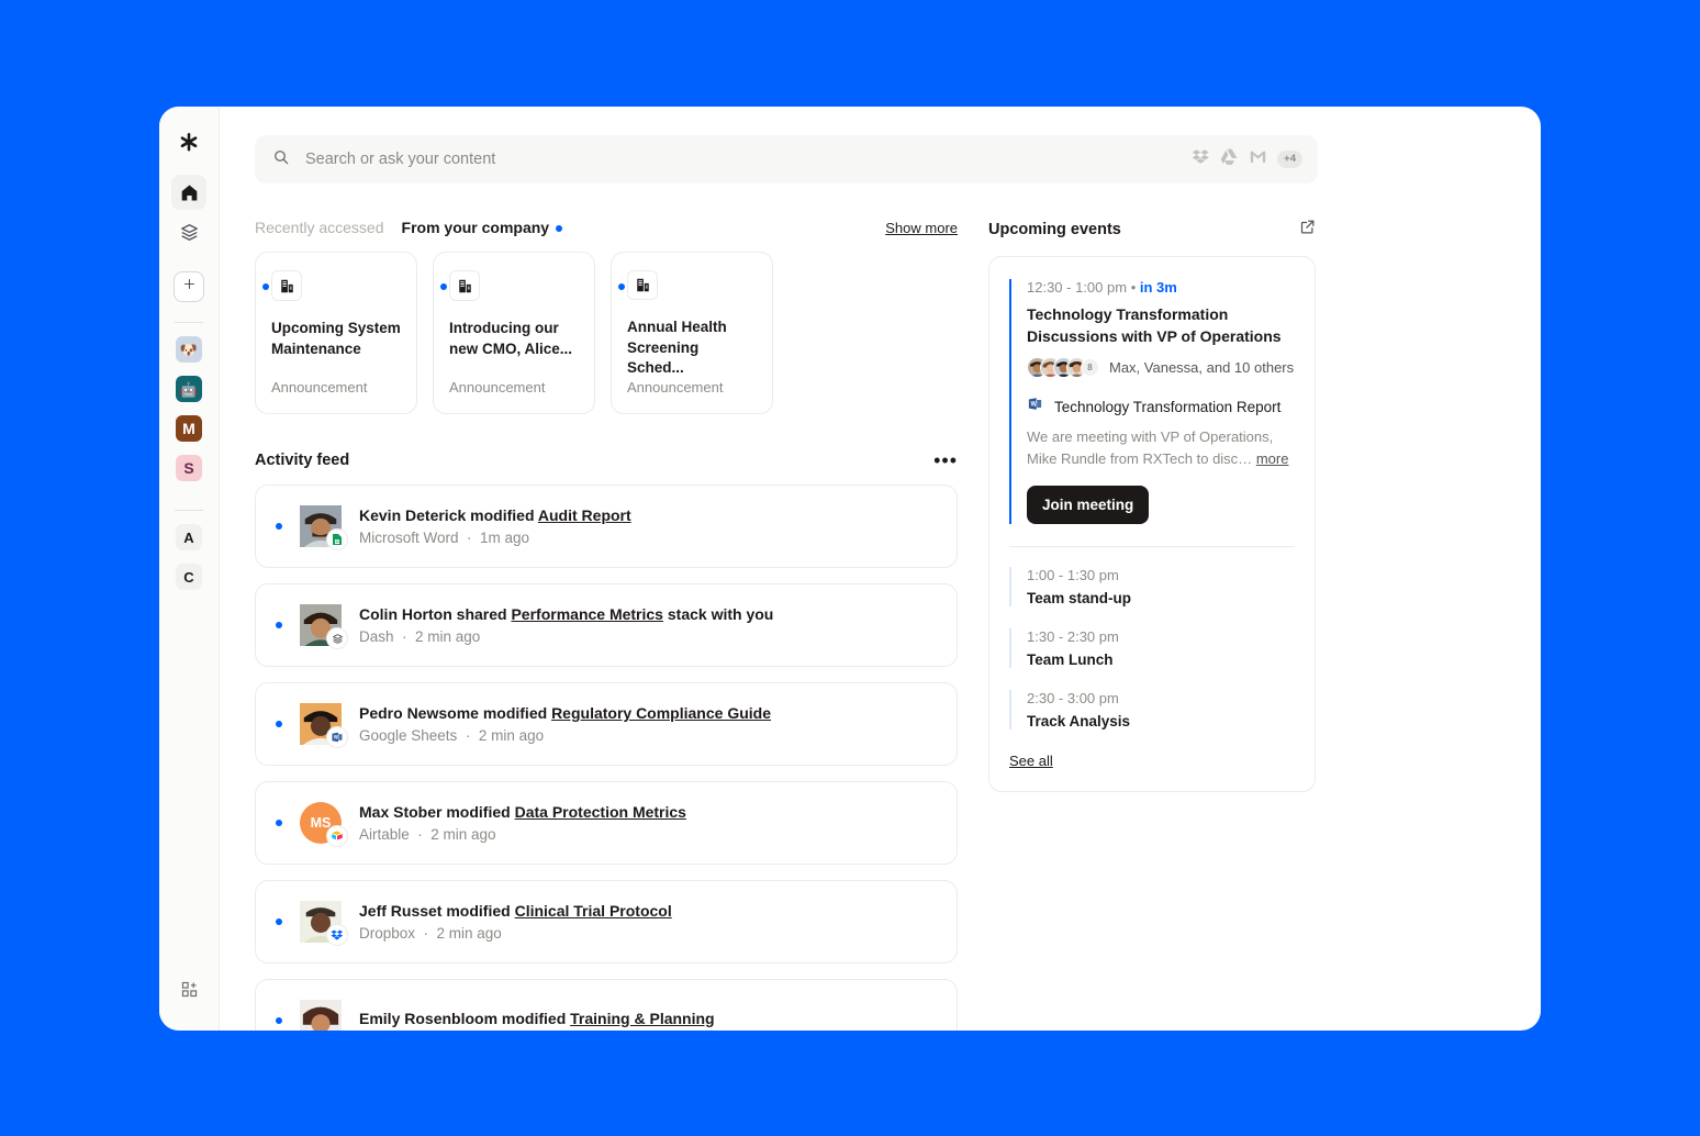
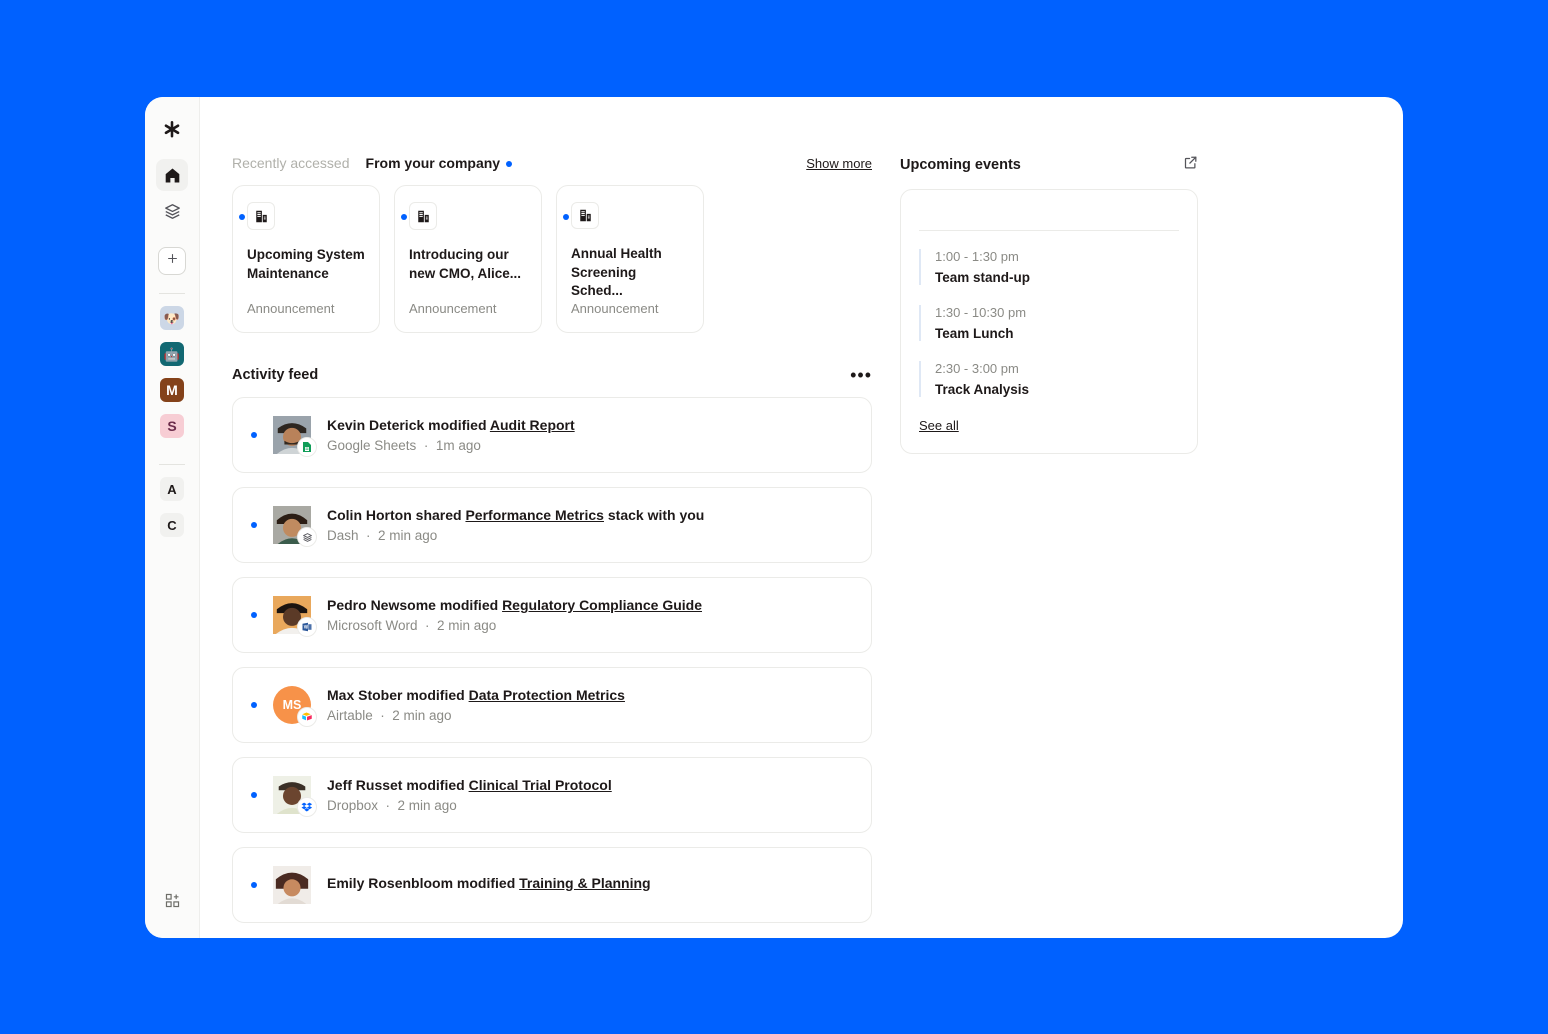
  🐶
  🤖
  M
  S
  A
  C
- Search or ask your content
- +4
  Recently accessed
  From your company
  Show more
  Upcoming System Maintenance
  Announcement
  Introducing our new CMO, Alice...
  Announcement
  Annual Health Screening Sched...
  Announcement
  Activity feed
  •••
  Kevin Deterick modified Audit Report
- Microsoft Word · 1m ago
+ Google Sheets · 1m ago
  Colin Horton shared Performance Metrics stack with you
  Dash · 2 min ago
  Pedro Newsome modified Regulatory Compliance Guide
- Google Sheets · 2 min ago
+ Microsoft Word · 2 min ago
  MS
  Max Stober modified Data Protection Metrics
  Airtable · 2 min ago
  Jeff Russet modified Clinical Trial Protocol
  Dropbox · 2 min ago
  Emily Rosenbloom modified Training & Planning
  Upcoming events
- 12:30 - 1:00 pm • in 3m
- Technology Transformation Discussions with VP of Operations
- 8
- Max, Vanessa, and 10 others
- Technology Transformation Report
- We are meeting with VP of Operations, Mike Rundle from RXTech to disc… more
- Join meeting
  1:00 - 1:30 pm
  Team stand-up
- 1:30 - 2:30 pm
+ 1:30 - 10:30 pm
  Team Lunch
  2:30 - 3:00 pm
  Track Analysis
  See all
